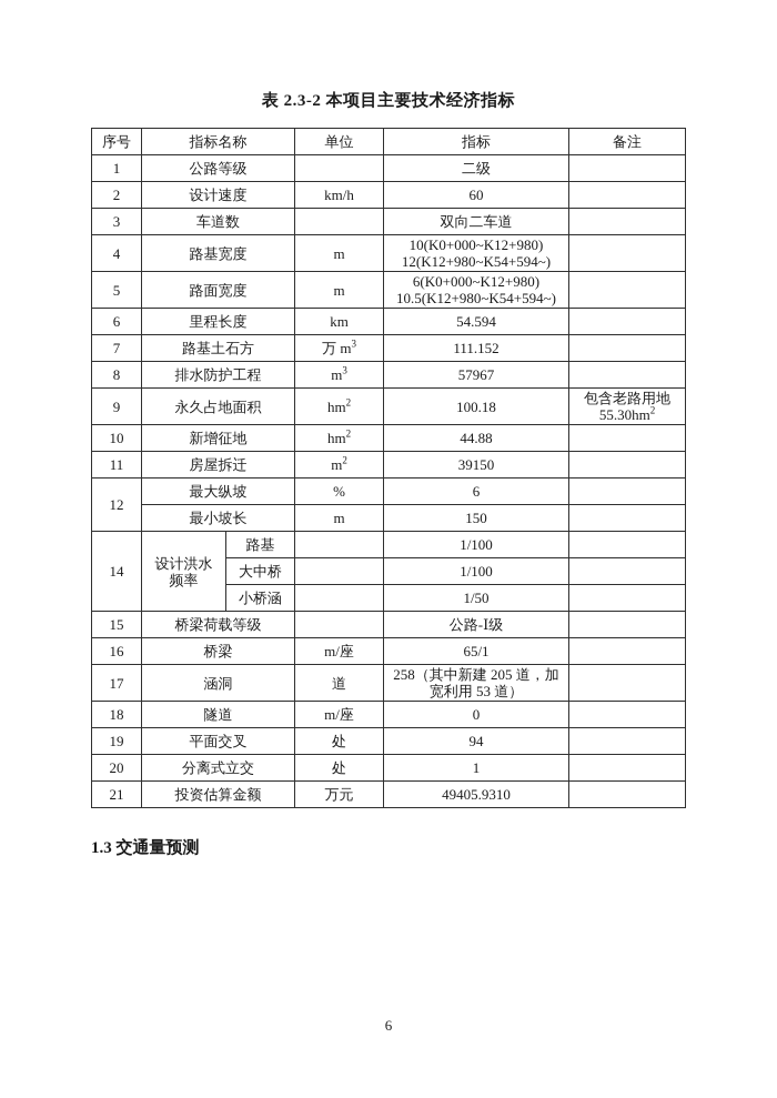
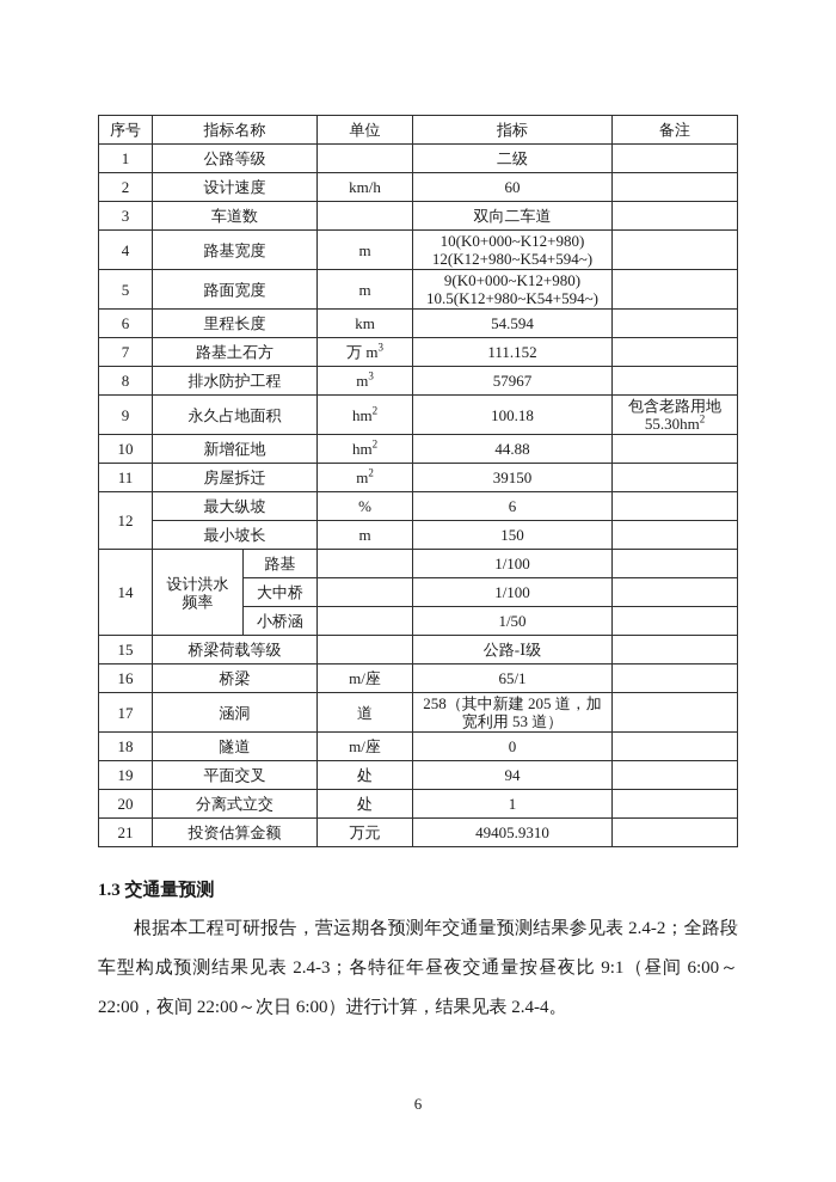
- 表 2.3-2 本项目主要技术经济指标
  序号	指标名称	单位	指标	备注
  1	公路等级		二级
  2	设计速度	km/h	60
  3	车道数		双向二车道
  4	路基宽度	m	10(K0+000~K12+980) 12(K12+980~K54+594~)
- 5	路面宽度	m	6(K0+000~K12+980) 10.5(K12+980~K54+594~)
+ 5	路面宽度	m	9(K0+000~K12+980) 10.5(K12+980~K54+594~)
  6	里程长度	km	54.594
  7	路基土石方	万 m3	111.152
  8	排水防护工程	m3	57967
  9	永久占地面积	hm2	100.18	包含老路用地 55.30hm2
  10	新增征地	hm2	44.88
  11	房屋拆迁	m2	39150
  12	最大纵坡	%	6
  最小坡长	m	150
  14	设计洪水频率	路基		1/100
  大中桥		1/100
  小桥涵		1/50
  15	桥梁荷载等级		公路-Ⅰ级
  16	桥梁	m/座	65/1
  17	涵洞	道	258（其中新建 205 道，加宽利用 53 道）
  18	隧道	m/座	0
  19	平面交叉	处	94
  20	分离式立交	处	1
  21	投资估算金额	万元	49405.9310
  1.3 交通量预测
+ 根据本工程可研报告，营运期各预测年交通量预测结果参见表 2.4-2；全路段车型构成预测结果见表 2.4-3；各特征年昼夜交通量按昼夜比 9:1（昼间 6:00～22:00，夜间 22:00～次日 6:00）进行计算，结果见表 2.4-4。
  6
